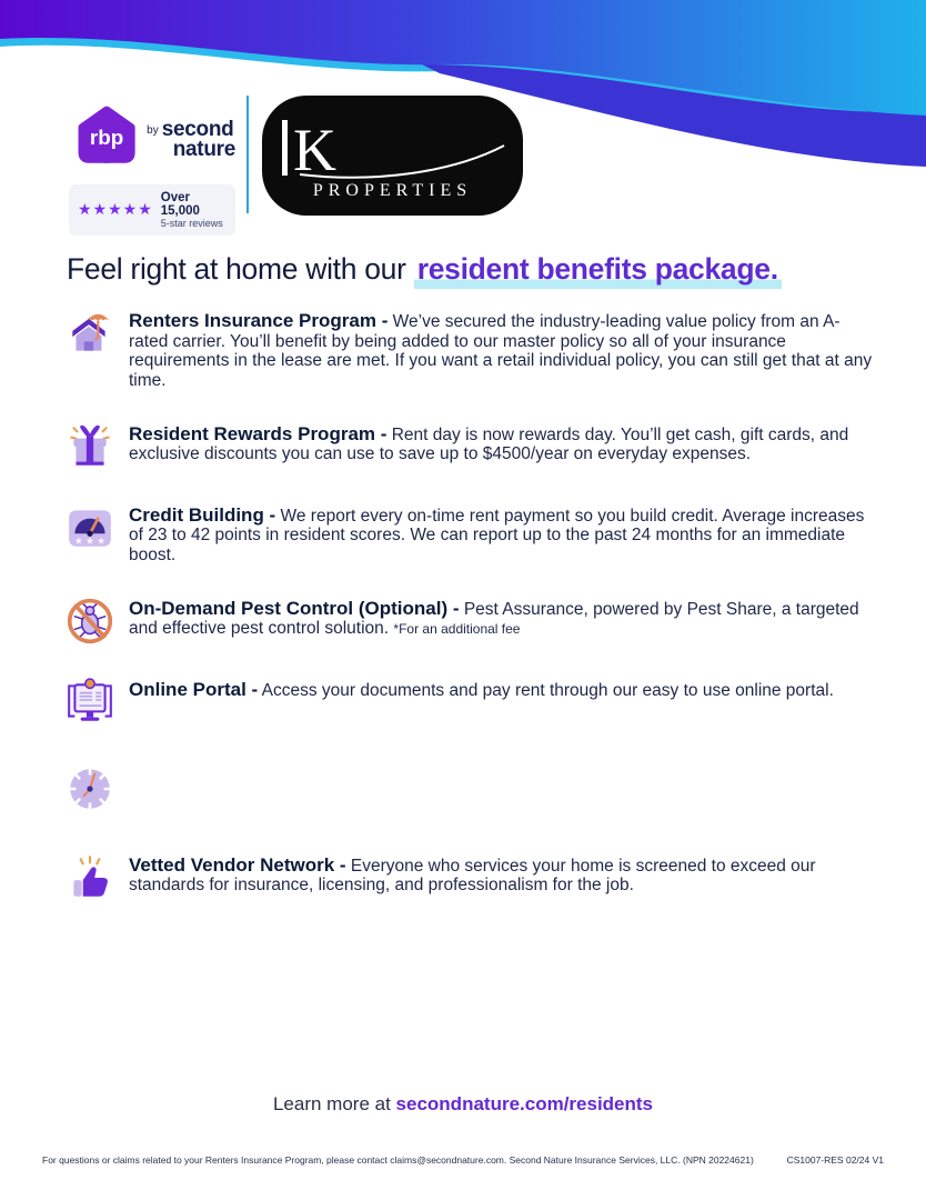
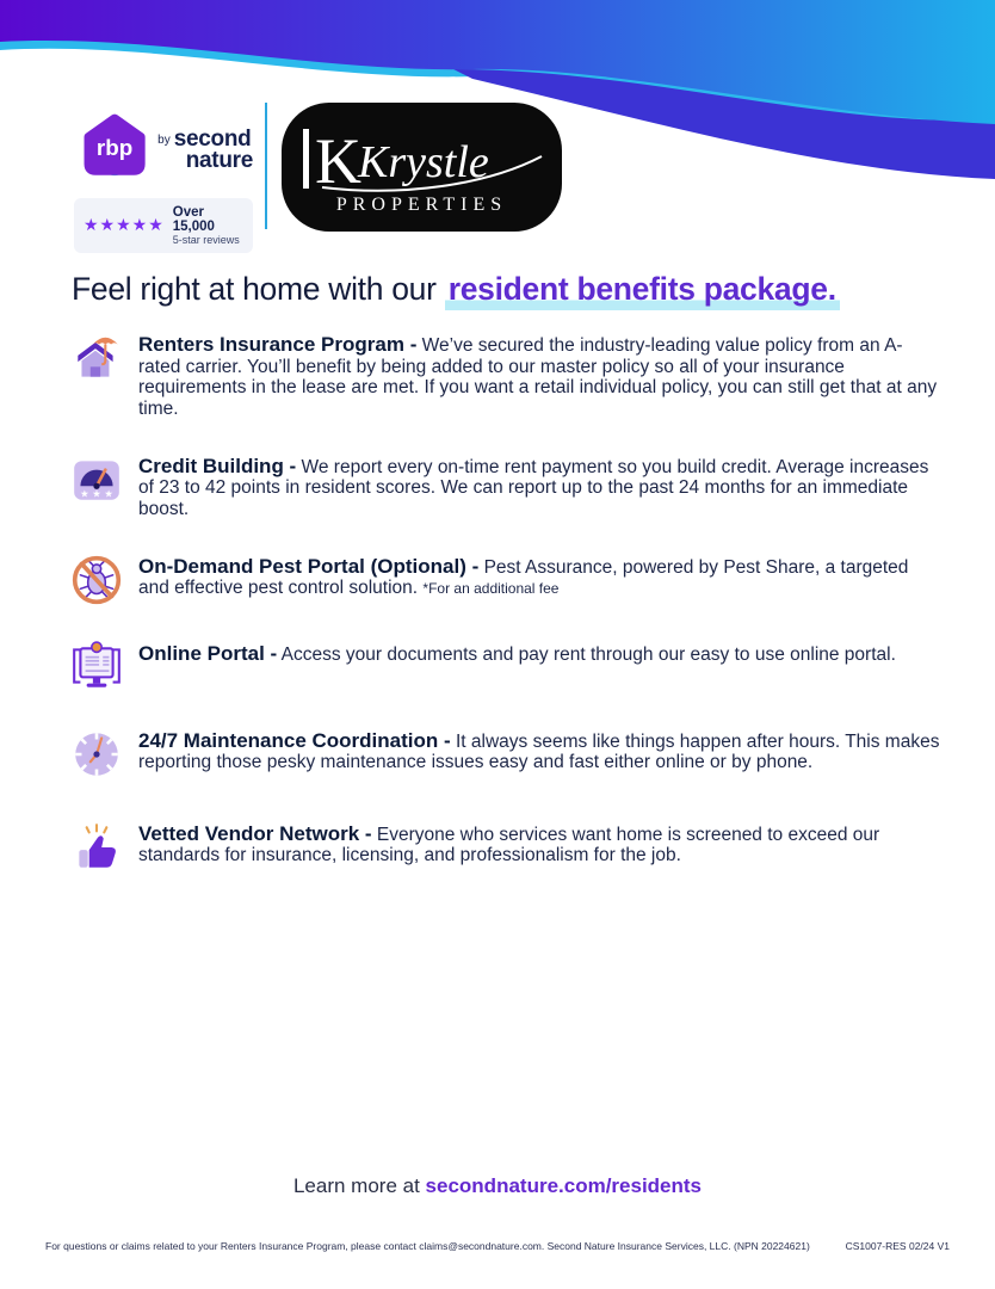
  rbp
  by
  second
  nature
  ★★★★★
  Over 15,000
  5-star reviews
  K
+ Krystle
  PROPERTIES
  Feel right at home with our resident benefits package.
  Renters Insurance Program - We’ve secured the industry-leading value policy from an A-rated carrier. You’ll benefit by being added to our master policy so all of your insurance requirements in the lease are met. If you want a retail individual policy, you can still get that at any time.
- Resident Rewards Program - Rent day is now rewards day. You’ll get cash, gift cards, and exclusive discounts you can use to save up to $4500/year on everyday expenses.
  ★ ★ ★
  Credit Building - We report every on-time rent payment so you build credit. Average increases of 23 to 42 points in resident scores. We can report up to the past 24 months for an immediate boost.
- On-Demand Pest Control (Optional) - Pest Assurance, powered by Pest Share, a targeted and effective pest control solution. *For an additional fee
+ On-Demand Pest Portal (Optional) - Pest Assurance, powered by Pest Share, a targeted and effective pest control solution. *For an additional fee
  Online Portal - Access your documents and pay rent through our easy to use online portal.
+ 24/7 Maintenance Coordination - It always seems like things happen after hours. This makes reporting those pesky maintenance issues easy and fast either online or by phone.
- Vetted Vendor Network - Everyone who services your home is screened to exceed our standards for insurance, licensing, and professionalism for the job.
+ Vetted Vendor Network - Everyone who services want home is screened to exceed our standards for insurance, licensing, and professionalism for the job.
  Learn more at secondnature.com/residents
  For questions or claims related to your Renters Insurance Program, please contact claims@secondnature.com. Second Nature Insurance Services, LLC. (NPN 20224621)
  CS1007-RES 02/24 V1
